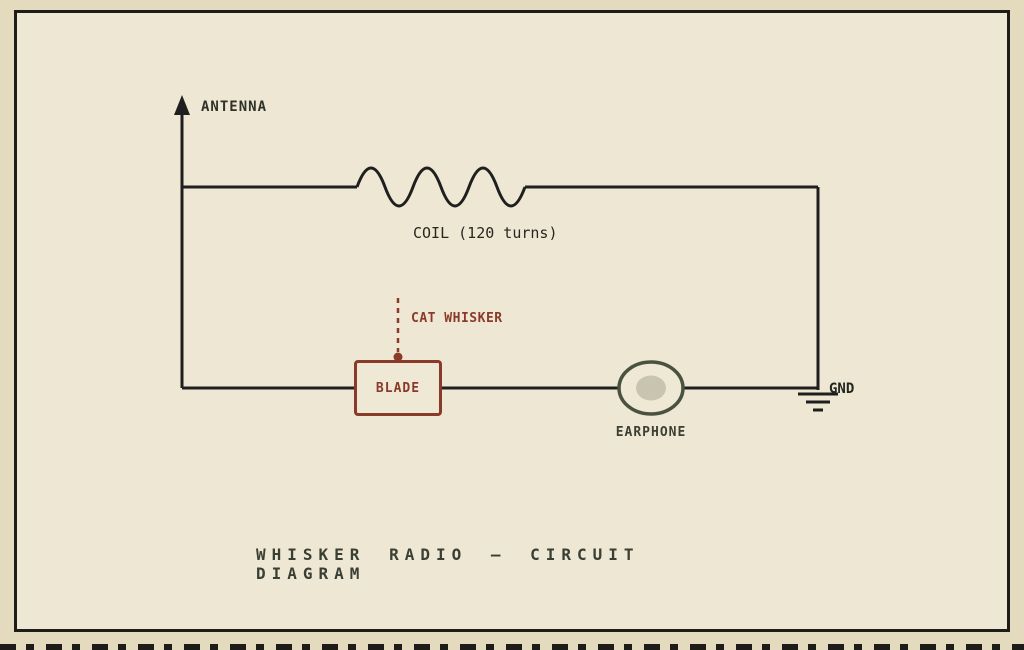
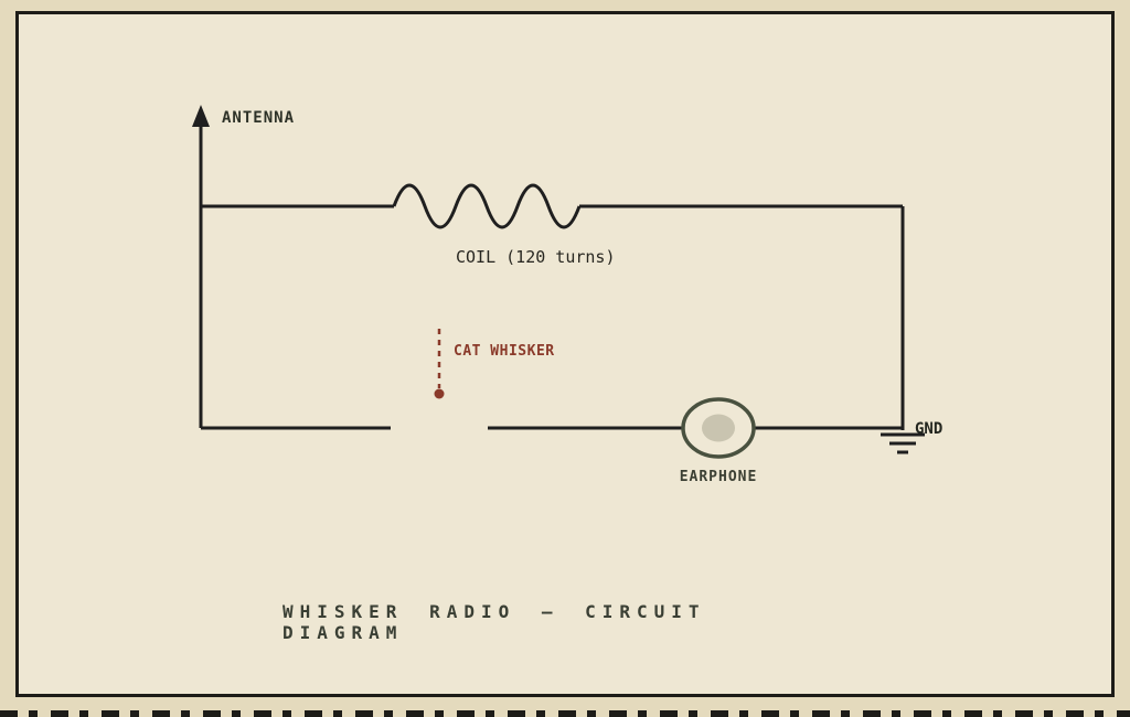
- BLADE
  ANTENNA
  COIL (120 turns)
  CAT WHISKER
  EARPHONE
  GND
  WHISKER RADIO — CIRCUIT DIAGRAM
